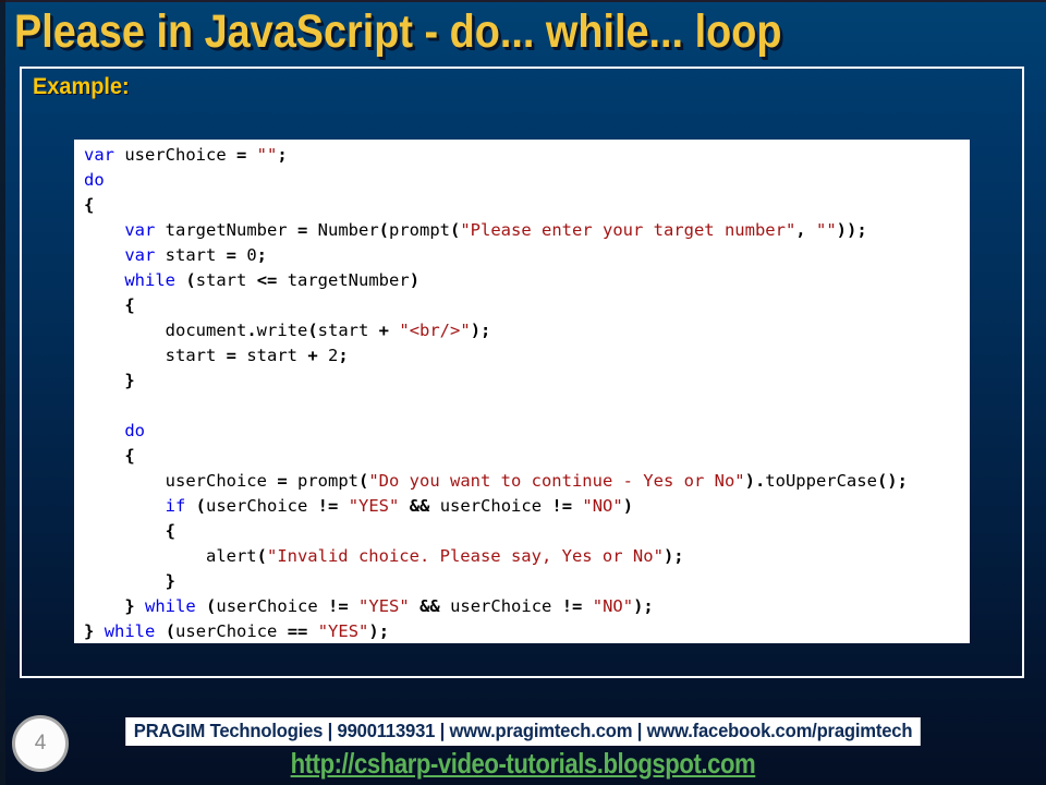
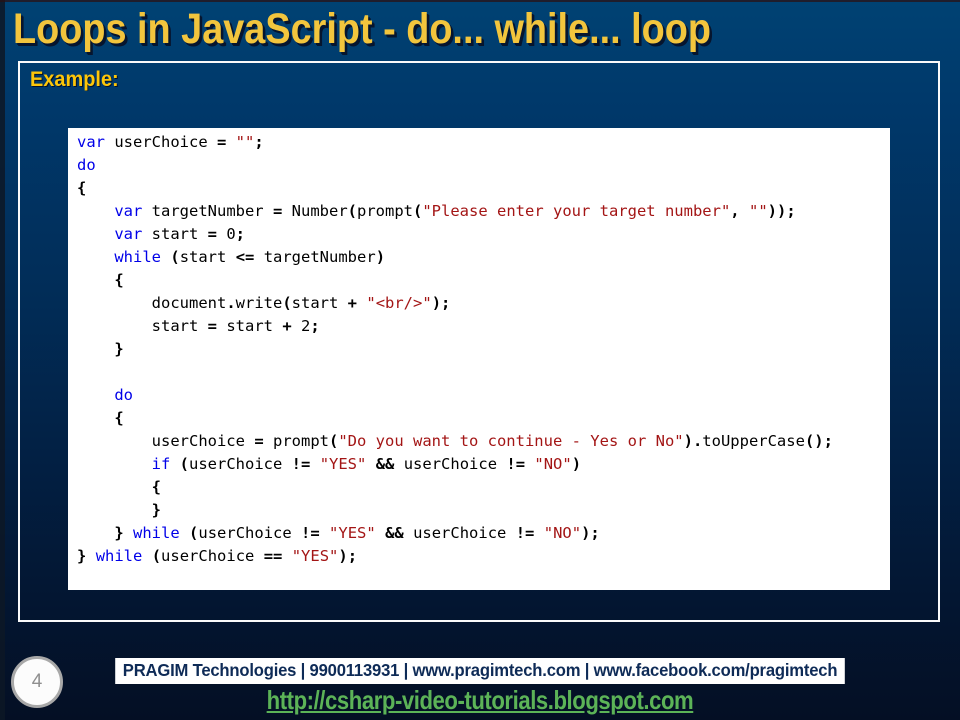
- Please in JavaScript - do... while... loop
+ Loops in JavaScript - do... while... loop
  Example:
  var userChoice = "";
  do
  {
  var targetNumber = Number(prompt("Please enter your target number", ""));
  var start = 0;
  while (start <= targetNumber)
  {
  document.write(start + "<br/>");
  start = start + 2;
  }
  do
  {
  userChoice = prompt("Do you want to continue - Yes or No").toUpperCase();
  if (userChoice != "YES" && userChoice != "NO")
  {
- alert("Invalid choice. Please say, Yes or No");
  }
  } while (userChoice != "YES" && userChoice != "NO");
  } while (userChoice == "YES");
  4
  PRAGIM Technologies | 9900113931 | www.pragimtech.com | www.facebook.com/pragimtech
  http://csharp-video-tutorials.blogspot.com
